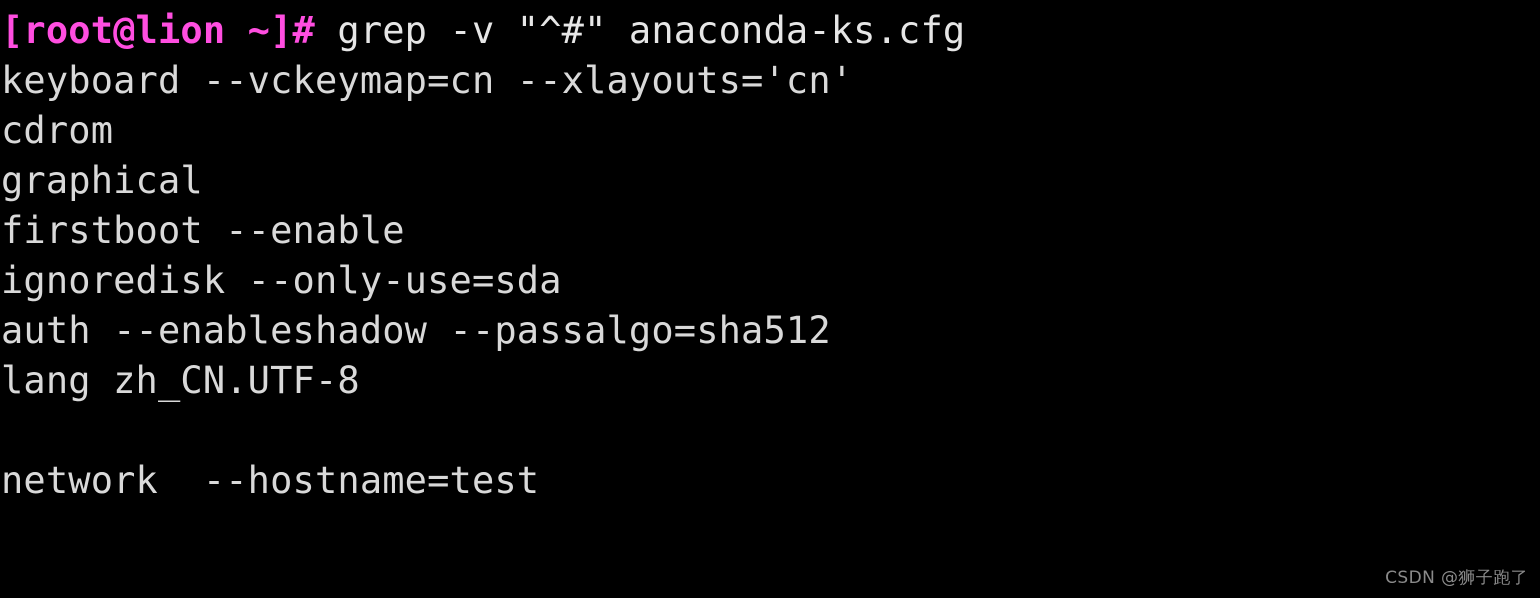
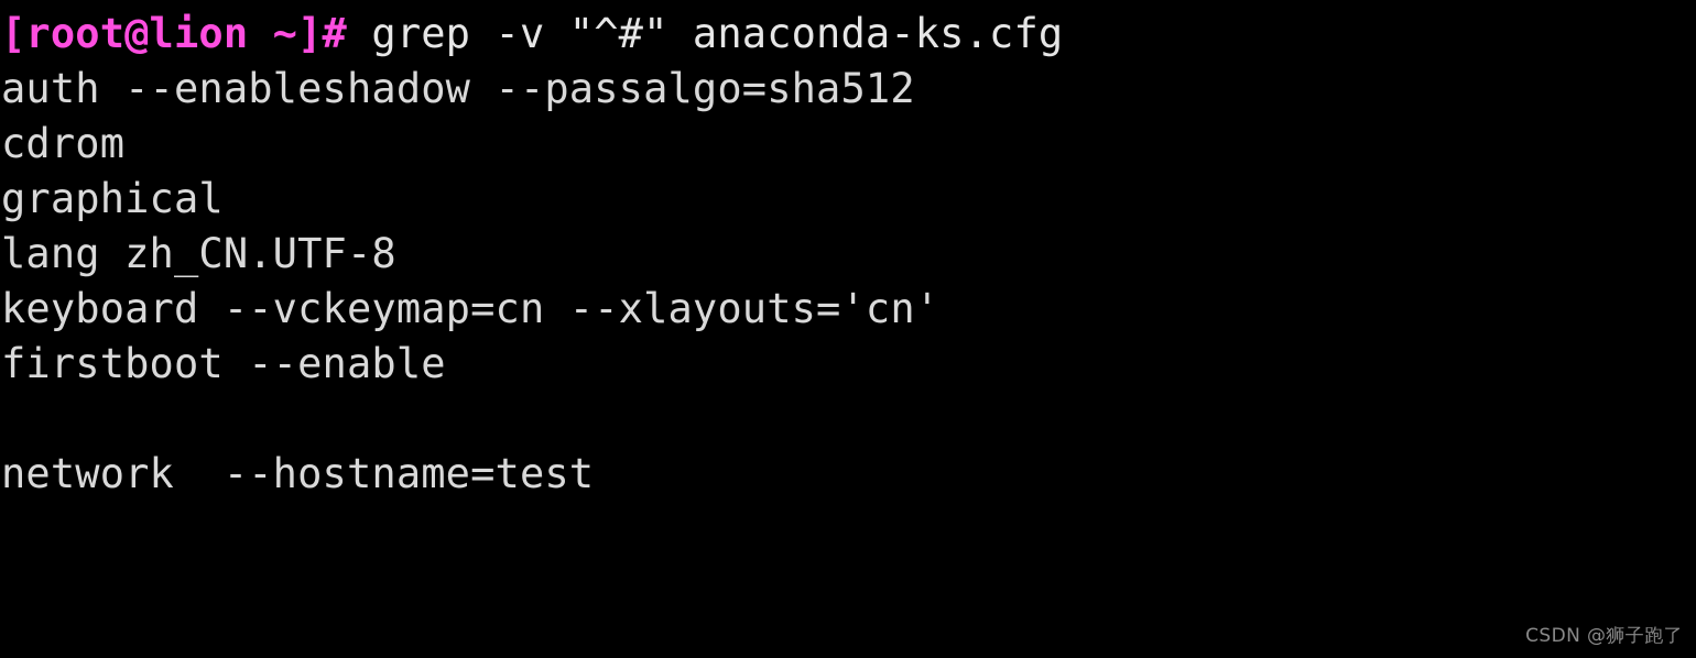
  [root@lion ~]# grep -v "^#" anaconda-ks.cfg
- keyboard --vckeymap=cn --xlayouts='cn'
+ auth --enableshadow --passalgo=sha512
  cdrom
  graphical
- firstboot --enable
+ lang zh_CN.UTF-8
- ignoredisk --only-use=sda
- auth --enableshadow --passalgo=sha512
+ keyboard --vckeymap=cn --xlayouts='cn'
- lang zh_CN.UTF-8
+ firstboot --enable
  network --hostname=test
  CSDN @狮子跑了
